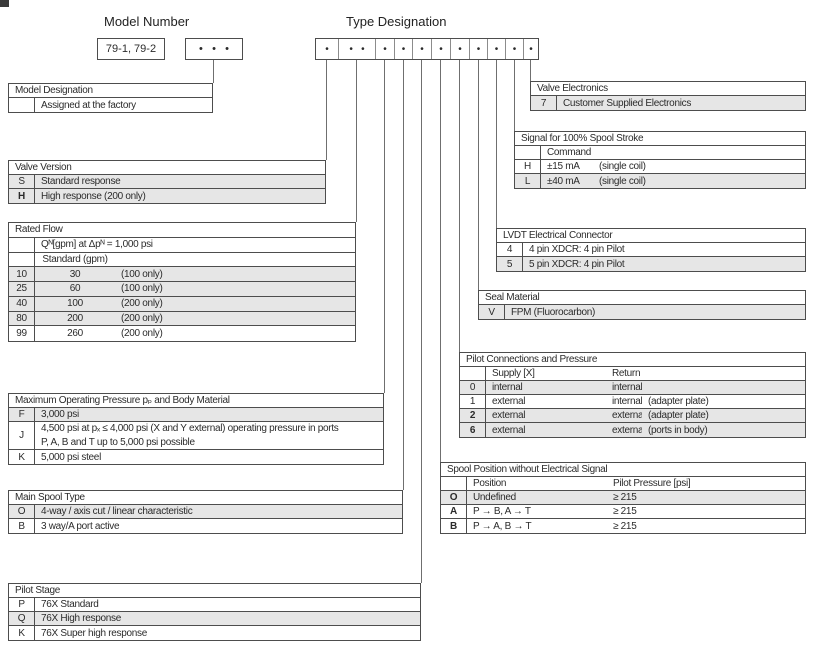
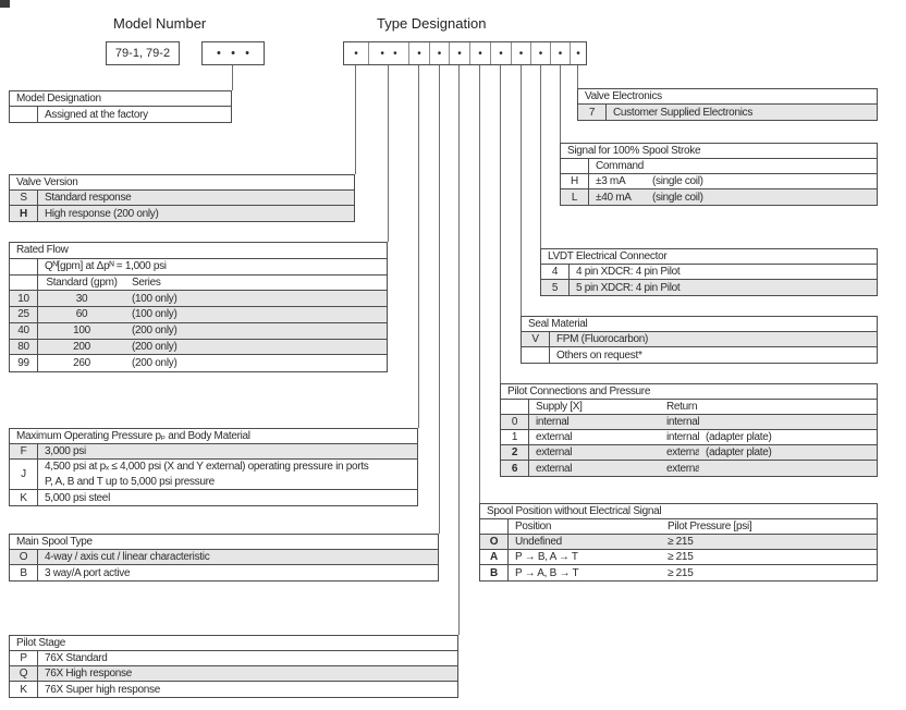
  Model Number
  Type Designation
  79-1, 79-2
  • • •
  •
  • •
  •
  •
  •
  •
  •
  •
  •
  •
  •
  Model Designation
  Assigned at the factory
  Valve Version
  S
  Standard response
  H
  High response (200 only)
  Rated Flow
  Qᴺ[gpm] at Δpᴺ = 1,000 psi
  Standard (gpm)
+ Series
  10
  30
  (100 only)
  25
  60
  (100 only)
  40
  100
  (200 only)
  80
  200
  (200 only)
  99
  260
  (200 only)
  Maximum Operating Pressure pₚ and Body Material
  F
  3,000 psi
  J
  4,500 psi at pₓ ≤ 4,000 psi (X and Y external) operating pressure in ports
- P, A, B and T up to 5,000 psi possible
+ P, A, B and T up to 5,000 psi pressure
  K
  5,000 psi steel
  Main Spool Type
  O
  4-way / axis cut / linear characteristic
  B
  3 way/A port active
  Pilot Stage
  P
  76X Standard
  Q
  76X High response
  K
  76X Super high response
  Valve Electronics
  7
  Customer Supplied Electronics
  Signal for 100% Spool Stroke
  Command
  H
- ±15 mA
+ ±3 mA
  (single coil)
  L
  ±40 mA
  (single coil)
  LVDT Electrical Connector
  4
  4 pin XDCR: 4 pin Pilot
  5
  5 pin XDCR: 4 pin Pilot
  Seal Material
  V
  FPM (Fluorocarbon)
+ Others on request*
  Pilot Connections and Pressure
  Supply [X]
  0
  internal
  internal
  1
  external
  internal
  (adapter plate)
  2
  external
  externa
  (adapter plate)
  6
  external
  externa
- (ports in body)
  Spool Position without Electrical Signal
  Position
  Pilot Pressure [psi]
  O
  Undefined
  ≥ 215
  A
  P → B, A → T
  ≥ 215
  B
  P → A, B → T
  ≥ 215
